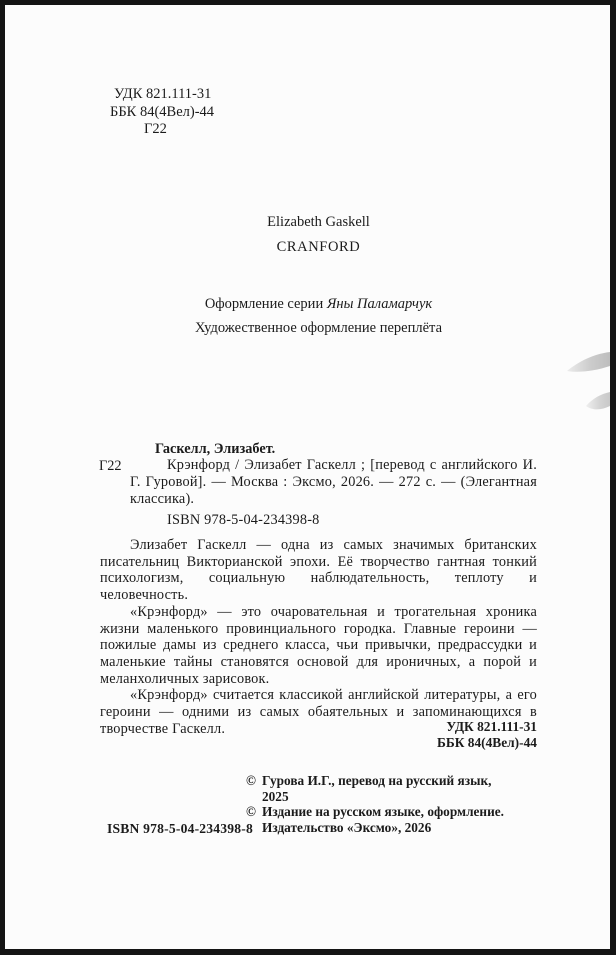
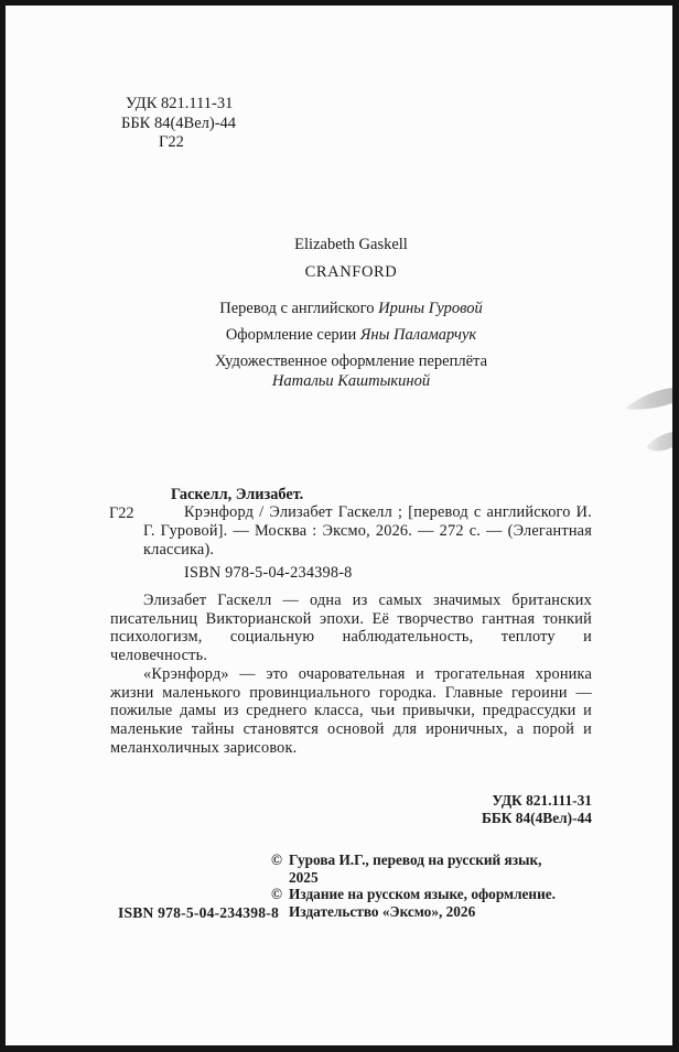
  УДК 821.111-31
  ББК 84(4Вел)-44
  Г22
  Elizabeth Gaskell
  CRANFORD
+ Перевод с английского Ирины Гуровой
  Оформление серии Яны Паламарчук
  Художественное оформление переплёта
+ Натальи Каштыкиной
  Гаскелл, Элизабет.
  Г22
  Крэнфорд / Элизабет Гаскелл ; [перевод с английского И. Г. Гуровой]. — Москва : Эксмо, 2026. — 272 с. — (Эле­гантная классика).
  ISBN 978-5-04-234398-8
  Элизабет Гаскелл — одна из самых значимых британ­ских писательниц Викторианской эпохи. Её творчество гантная тонкий психологизм, социальную наблюдатель­ность, теплоту и человечность.
  «Крэнфорд» — это очаровательная и трогательная хро­ника жизни маленького провинциального городка. Главные героини — пожилые дамы из среднего класса, чьи привыч­ки, предрассудки и маленькие тайны становятся основой для ироничных, а порой и меланхоличных зарисовок.
- «Крэнфорд» считается классикой английской литерату­ры, а его героини — одними из самых обаятельных и запо­минающихся в творчестве Гаскелл.
  УДК 821.111-31
  ББК 84(4Вел)-44
  ©
  Гурова И.Г., перевод на русский язык,
  2025
  ©
  Издание на русском языке, оформление.
  Издательство «Эксмо», 2026
  ISBN 978-5-04-234398-8
